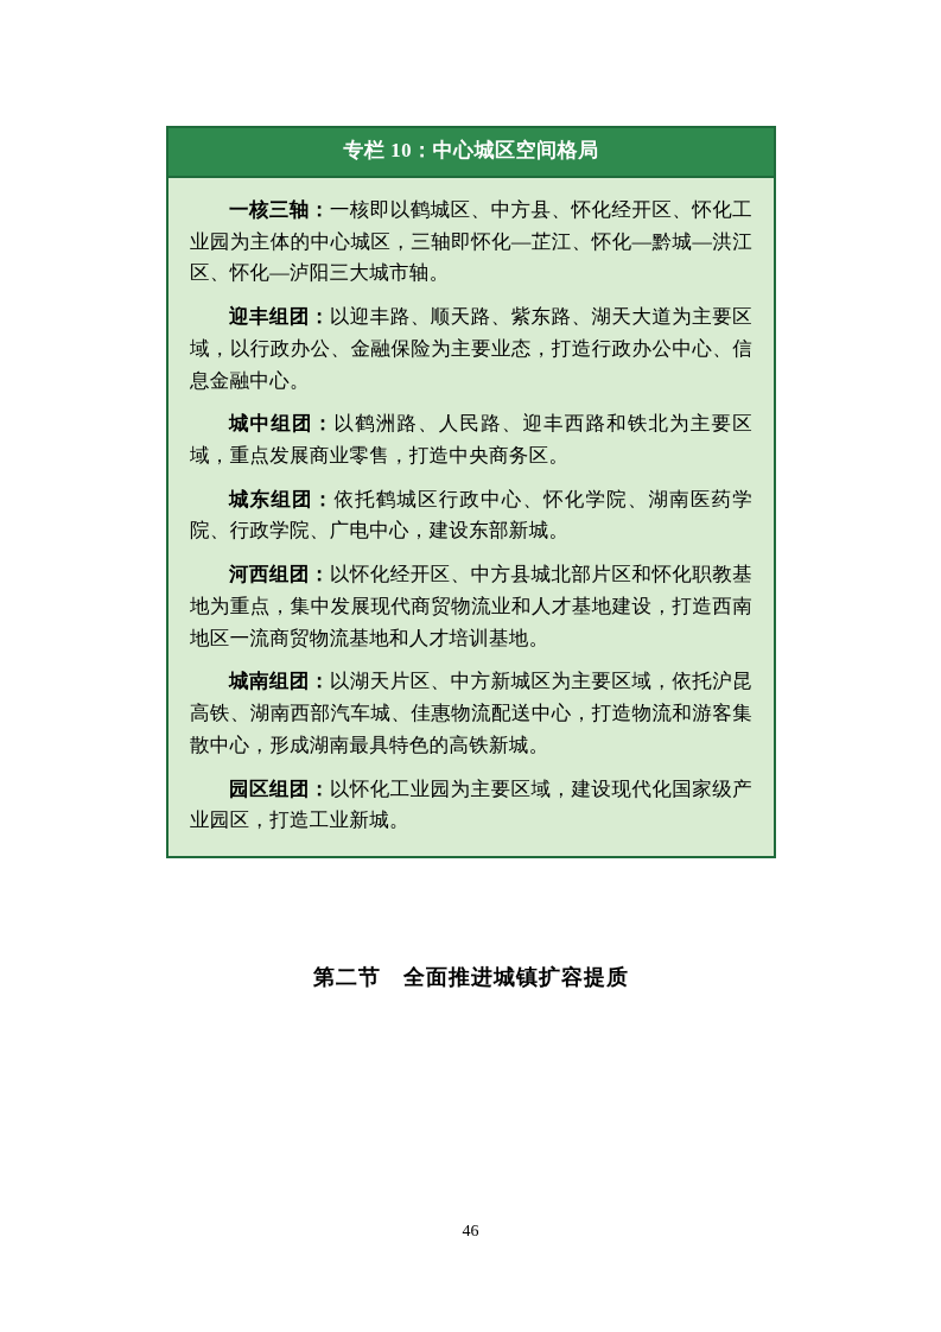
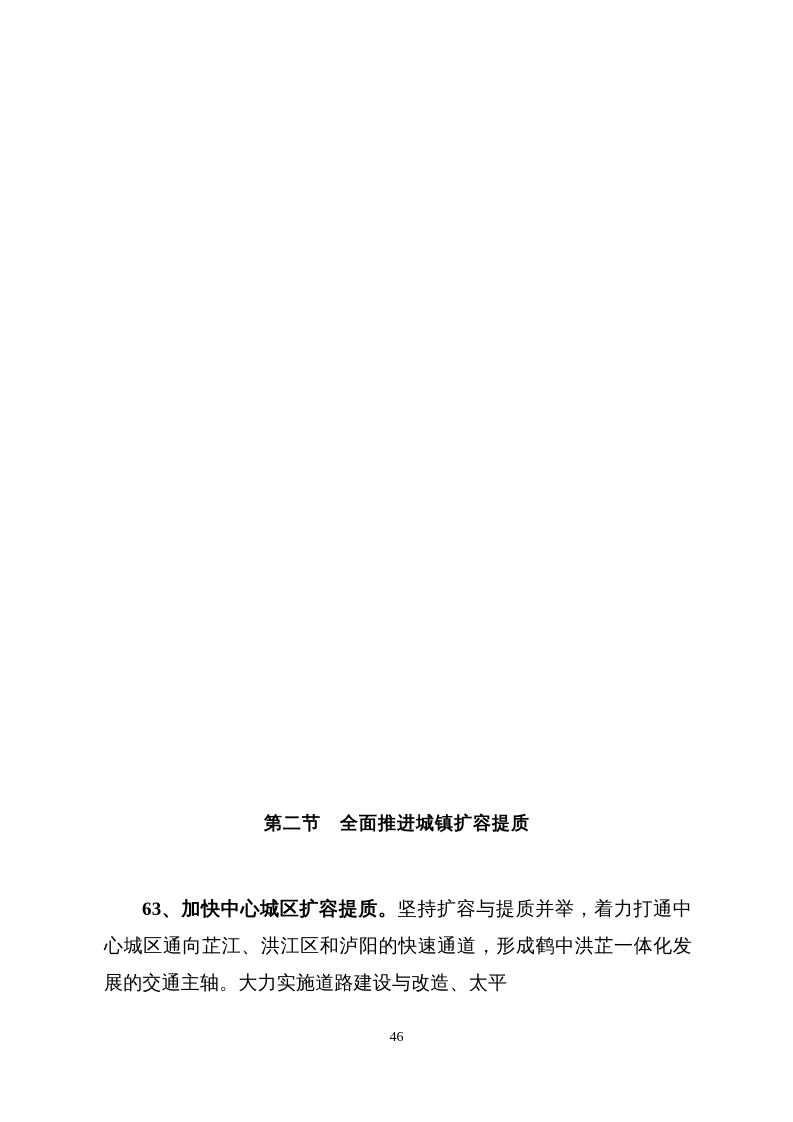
- 专栏 10：中心城区空间格局
- 一核三轴：一核即以鹤城区、中方县、怀化经开区、怀化工业园为主体的中心城区，三轴即怀化—芷江、怀化—黔城—洪江区、怀化—泸阳三大城市轴。
- 迎丰组团：以迎丰路、顺天路、紫东路、湖天大道为主要区域，以行政办公、金融保险为主要业态，打造行政办公中心、信息金融中心。
- 城中组团：以鹤洲路、人民路、迎丰西路和铁北为主要区域，重点发展商业零售，打造中央商务区。
- 城东组团：依托鹤城区行政中心、怀化学院、湖南医药学院、行政学院、广电中心，建设东部新城。
- 河西组团：以怀化经开区、中方县城北部片区和怀化职教基地为重点，集中发展现代商贸物流业和人才基地建设，打造西南地区一流商贸物流基地和人才培训基地。
- 城南组团：以湖天片区、中方新城区为主要区域，依托沪昆高铁、湖南西部汽车城、佳惠物流配送中心，打造物流和游客集散中心，形成湖南最具特色的高铁新城。
- 园区组团：以怀化工业园为主要区域，建设现代化国家级产业园区，打造工业新城。
  第二节 全面推进城镇扩容提质
+ 63、加快中心城区扩容提质。坚持扩容与提质并举，着力打通中心城区通向芷江、洪江区和泸阳的快速通道，形成鹤中洪芷一体化发展的交通主轴。大力实施道路建设与改造、太平
  46
